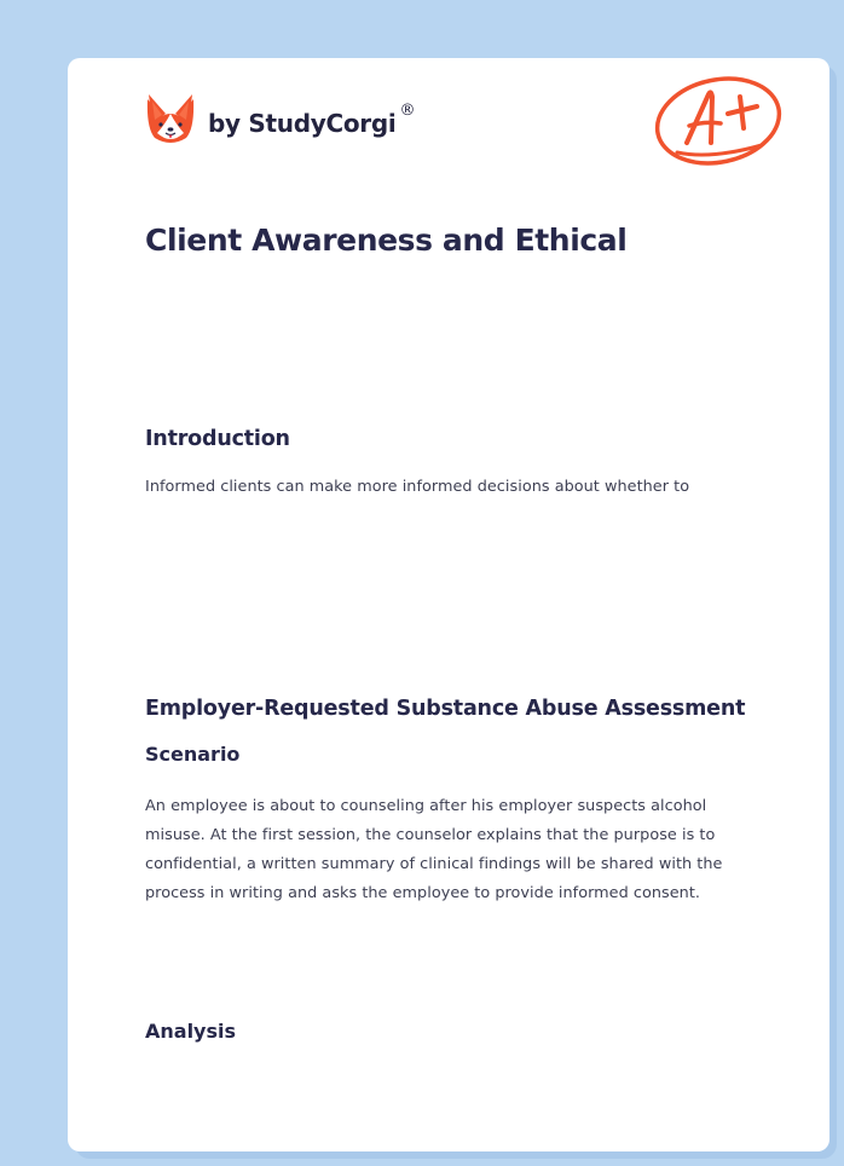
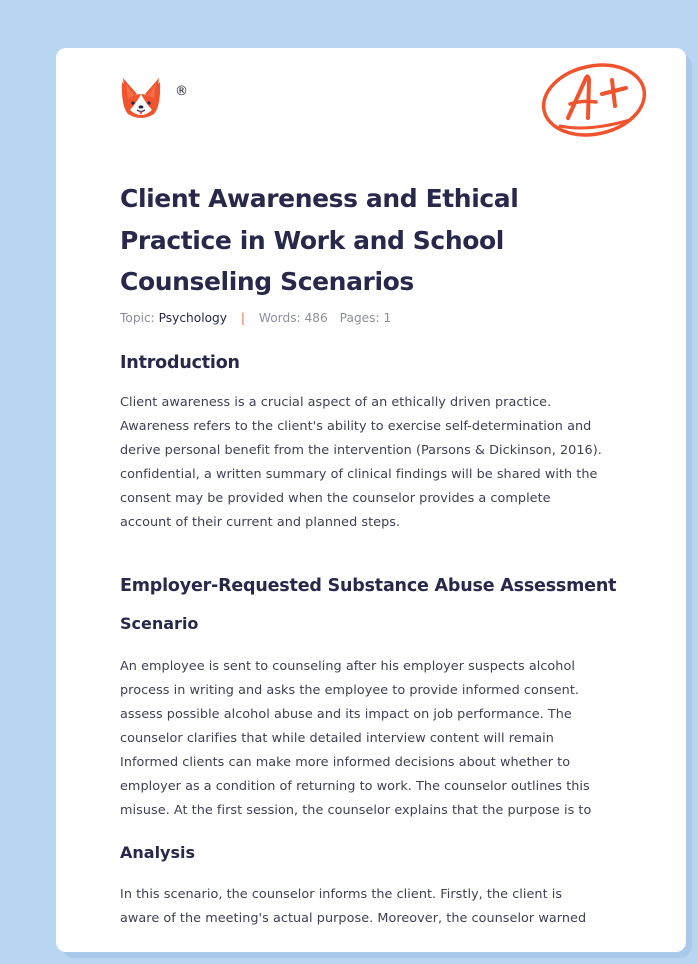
- by StudyCorgi
  ®
  Client Awareness and Ethical
+ Practice in Work and School
+ Counseling Scenarios
+ Topic: Psychology | Words: 486 Pages: 1
  Introduction
+ Client awareness is a crucial aspect of an ethically driven practice.
+ Awareness refers to the client's ability to exercise self-determination and
+ derive personal benefit from the intervention (Parsons & Dickinson, 2016).
- Informed clients can make more informed decisions about whether to
+ confidential, a written summary of clinical findings will be shared with the
+ consent may be provided when the counselor provides a complete
+ account of their current and planned steps.
  Employer-Requested Substance Abuse Assessment
  Scenario
- An employee is about to counseling after his employer suspects alcohol
+ An employee is sent to counseling after his employer suspects alcohol
- misuse. At the first session, the counselor explains that the purpose is to
+ process in writing and asks the employee to provide informed consent.
+ assess possible alcohol abuse and its impact on job performance. The
+ counselor clarifies that while detailed interview content will remain
- confidential, a written summary of clinical findings will be shared with the
+ Informed clients can make more informed decisions about whether to
+ employer as a condition of returning to work. The counselor outlines this
- process in writing and asks the employee to provide informed consent.
+ misuse. At the first session, the counselor explains that the purpose is to
  Analysis
+ In this scenario, the counselor informs the client. Firstly, the client is
+ aware of the meeting's actual purpose. Moreover, the counselor warned
